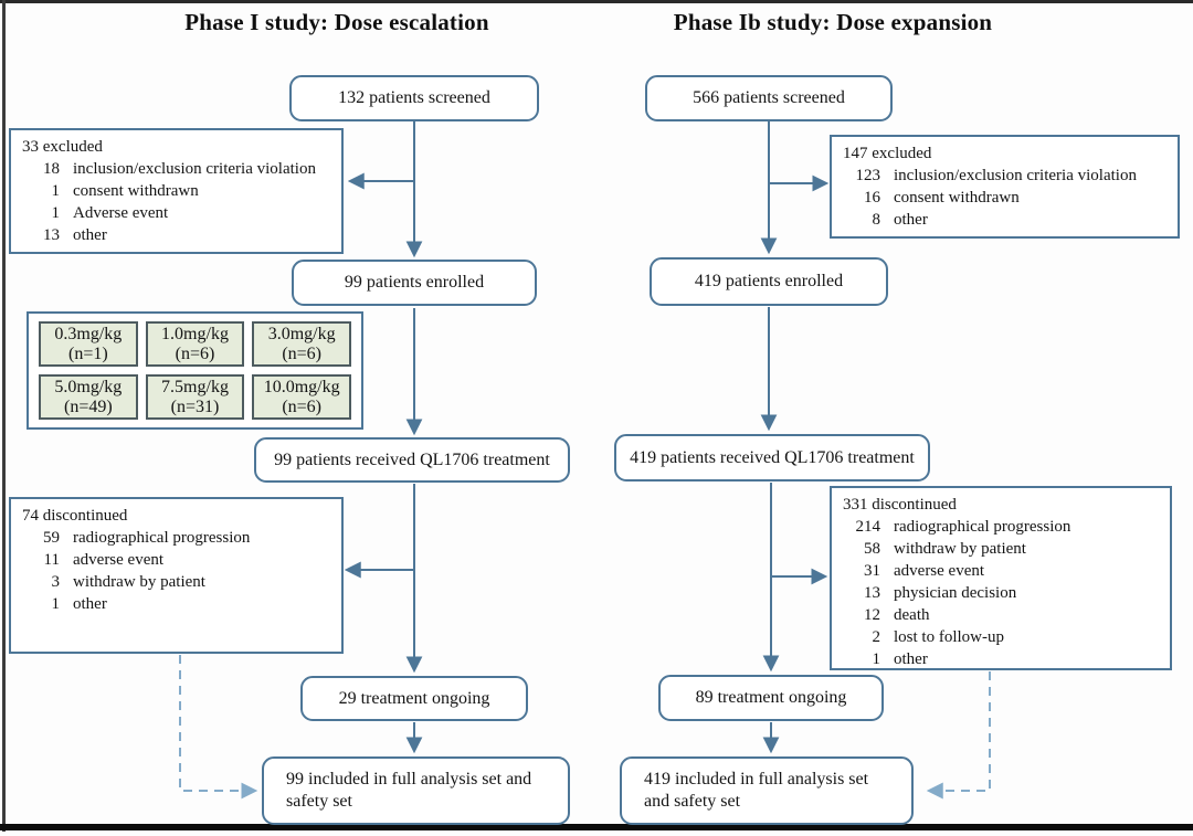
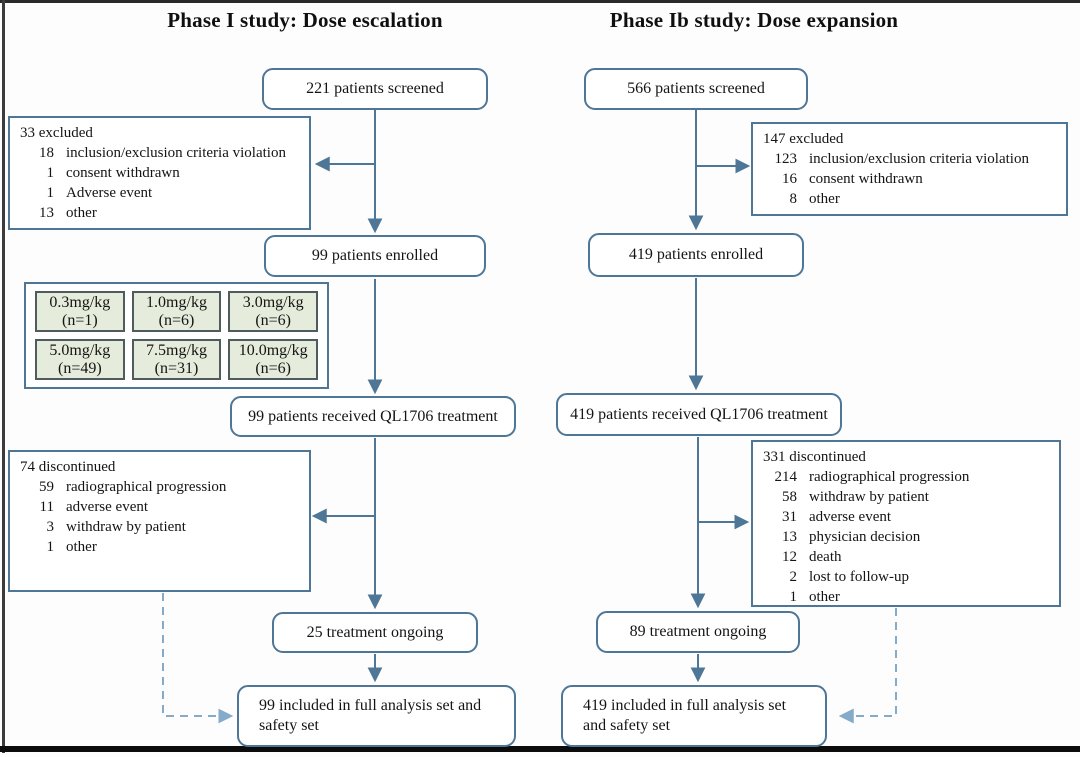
  Phase I study: Dose escalation
  Phase Ib study: Dose expansion
- 132 patients screened
+ 221 patients screened
  33 excluded
  18
  inclusion/exclusion criteria violation
  1
  consent withdrawn
  1
  Adverse event
  13
  other
  99 patients enrolled
  0.3mg/kg
  (n=1)
  1.0mg/kg
  (n=6)
  3.0mg/kg
  (n=6)
  5.0mg/kg
  (n=49)
  7.5mg/kg
  (n=31)
  10.0mg/kg
  (n=6)
  99 patients received QL1706 treatment
  74 discontinued
  59
  radiographical progression
  11
  adverse event
  3
  withdraw by patient
  1
  other
- 29 treatment ongoing
+ 25 treatment ongoing
  99 included in full analysis set and safety set
  566 patients screened
  147 excluded
  123
  inclusion/exclusion criteria violation
  16
  consent withdrawn
  8
  other
  419 patients enrolled
  419 patients received QL1706 treatment
  331 discontinued
  214
  radiographical progression
  58
  withdraw by patient
  31
  adverse event
  13
  physician decision
  12
  death
  2
  lost to follow-up
  1
  other
  89 treatment ongoing
  419 included in full analysis set and safety set
